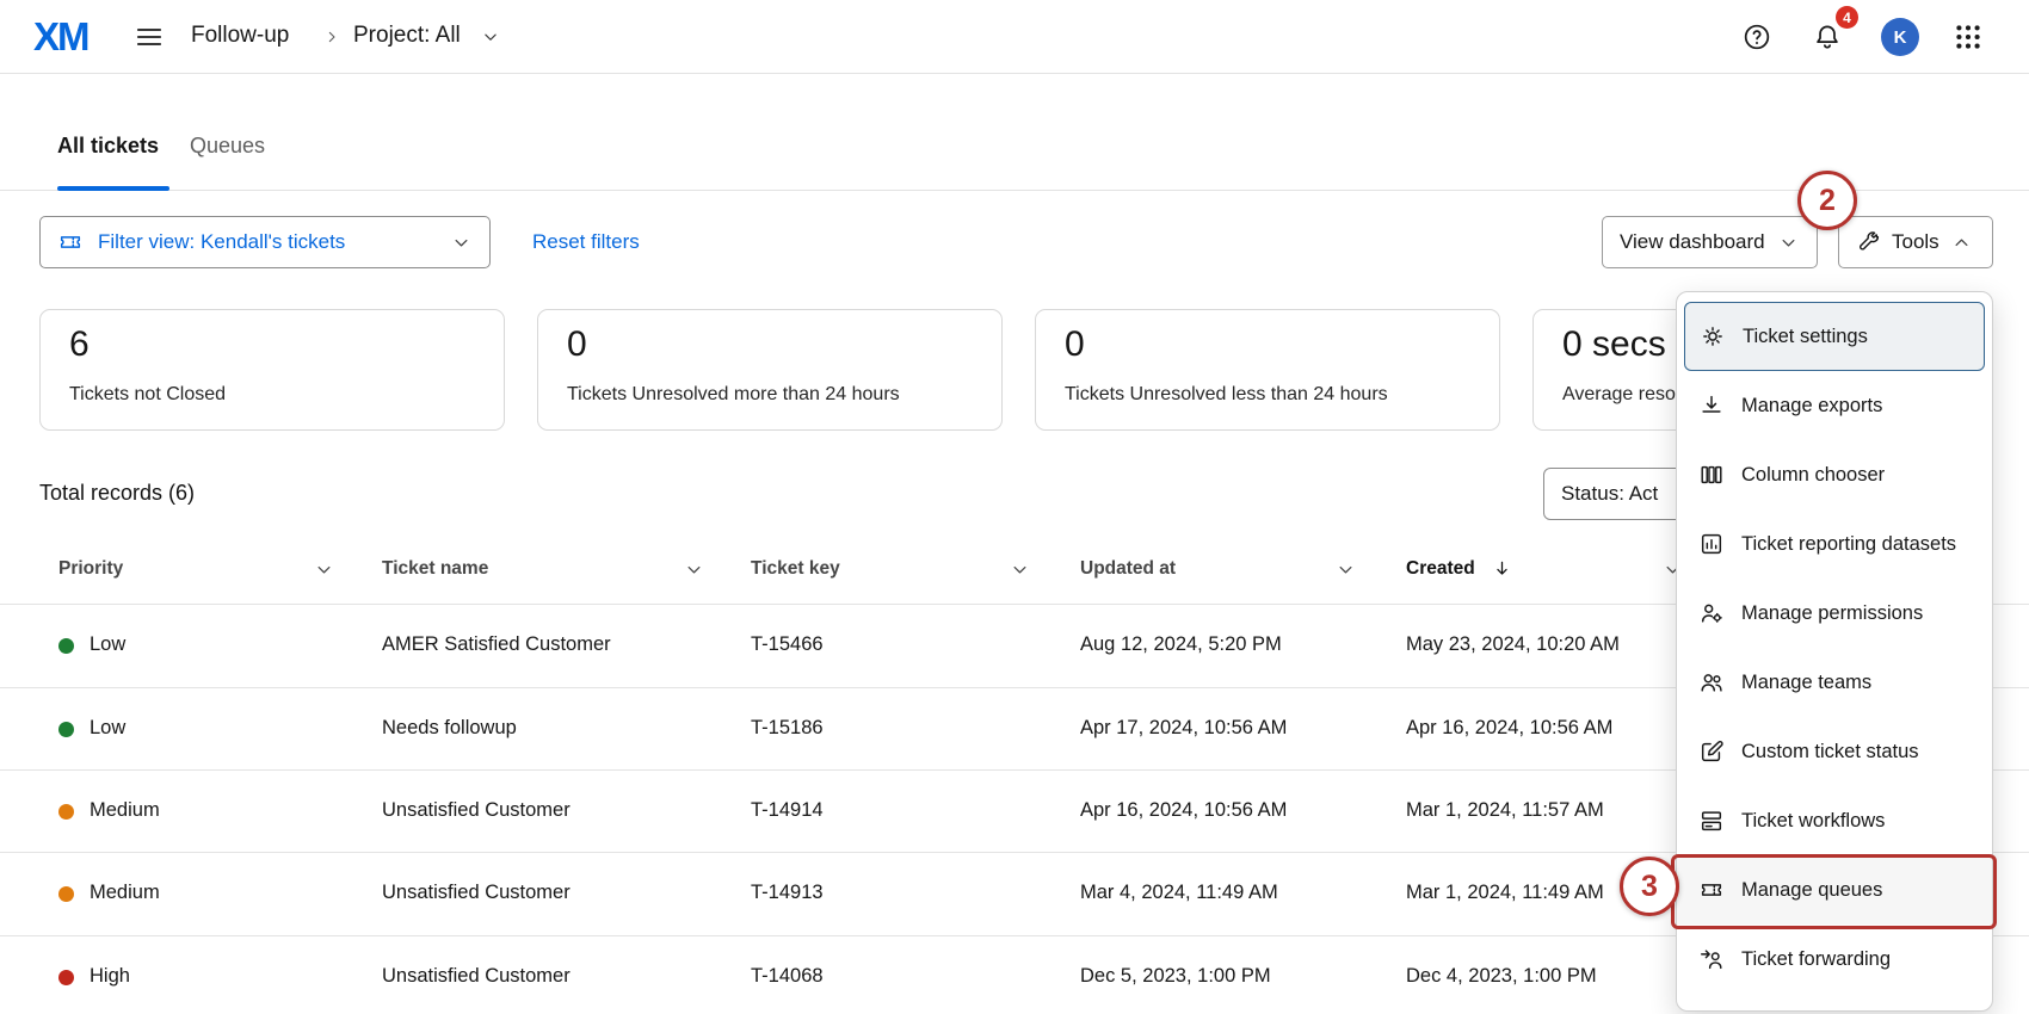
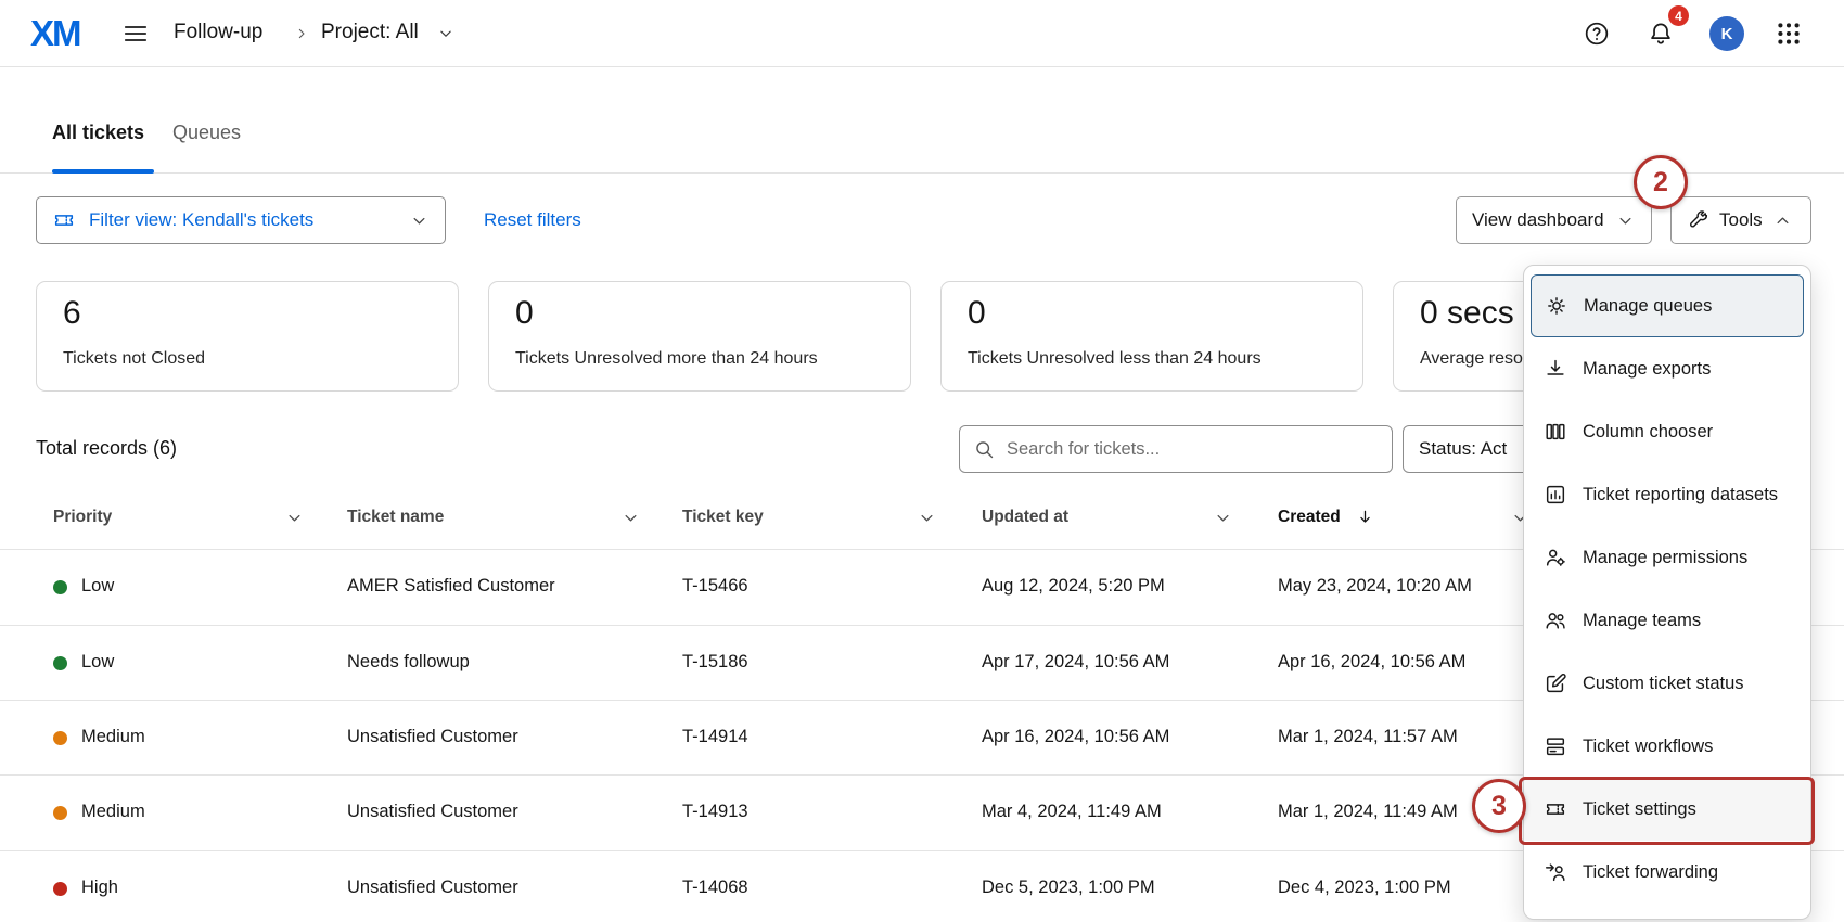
  XM
  Follow-up
  Project: All
  4
  K
  All tickets
  Queues
  Filter view: Kendall's tickets
  Reset filters
  View dashboard
  Tools
  6
  Tickets not Closed
  0
  Tickets Unresolved more than 24 hours
  0
  Tickets Unresolved less than 24 hours
  0 secs
  Average reso
  Total records (6)
+ Search for tickets...
  Status: Act
  Priority
  Ticket name
  Ticket key
  Updated at
  Created
  Low
  AMER Satisfied Customer
  T-15466
  Aug 12, 2024, 5:20 PM
  May 23, 2024, 10:20 AM
  Low
  Needs followup
  T-15186
  Apr 17, 2024, 10:56 AM
  Apr 16, 2024, 10:56 AM
  Medium
  Unsatisfied Customer
  T-14914
  Apr 16, 2024, 10:56 AM
  Mar 1, 2024, 11:57 AM
  Medium
  Unsatisfied Customer
  T-14913
  Mar 4, 2024, 11:49 AM
  Mar 1, 2024, 11:49 AM
  High
  Unsatisfied Customer
  T-14068
  Dec 5, 2023, 1:00 PM
  Dec 4, 2023, 1:00 PM
- Ticket settings
+ Manage queues
  Manage exports
  Column chooser
  Ticket reporting datasets
  Manage permissions
  Manage teams
  Custom ticket status
  Ticket workflows
- Manage queues
+ Ticket settings
  Ticket forwarding
  2
  3
